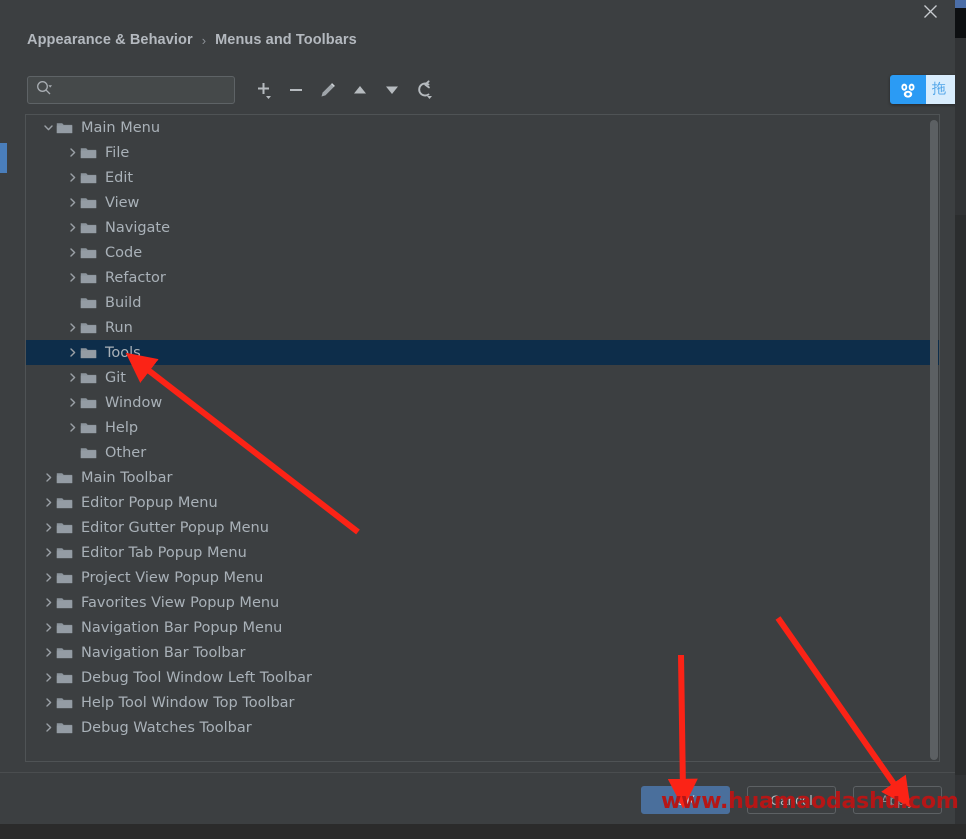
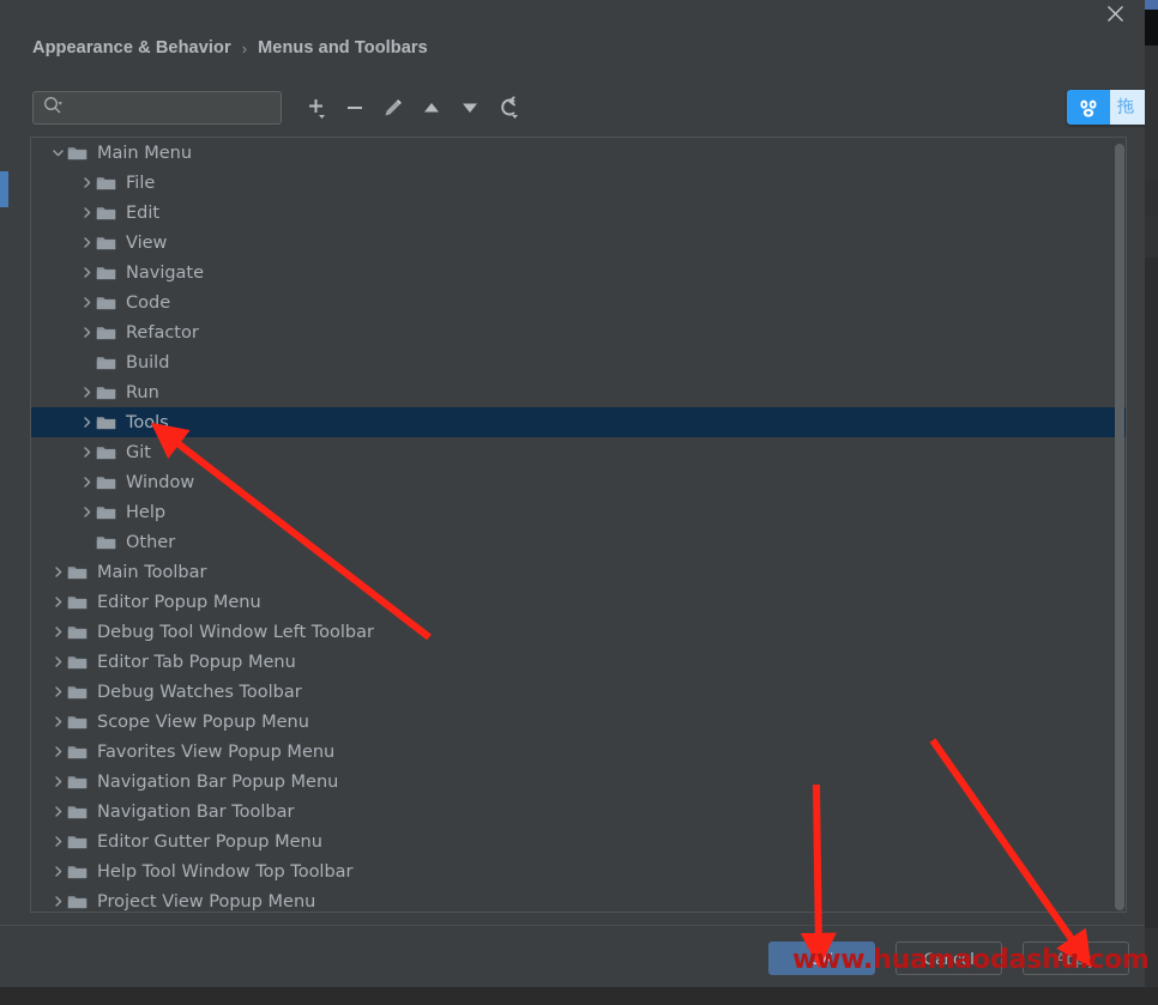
  Appearance & Behavior
  ›
  Menus and Toolbars
  拖
  Main Menu
  File
  Edit
  View
  Navigate
  Code
  Refactor
  Build
  Run
  Tools
  Git
  Window
  Help
  Other
  Main Toolbar
  Editor Popup Menu
- Editor Gutter Popup Menu
+ Debug Tool Window Left Toolbar
  Editor Tab Popup Menu
- Project View Popup Menu
+ Debug Watches Toolbar
+ Scope View Popup Menu
  Favorites View Popup Menu
  Navigation Bar Popup Menu
  Navigation Bar Toolbar
- Debug Tool Window Left Toolbar
+ Editor Gutter Popup Menu
  Help Tool Window Top Toolbar
- Debug Watches Toolbar
+ Project View Popup Menu
  OK
  Cancel
  Apply
  www.huamaodashu.com
